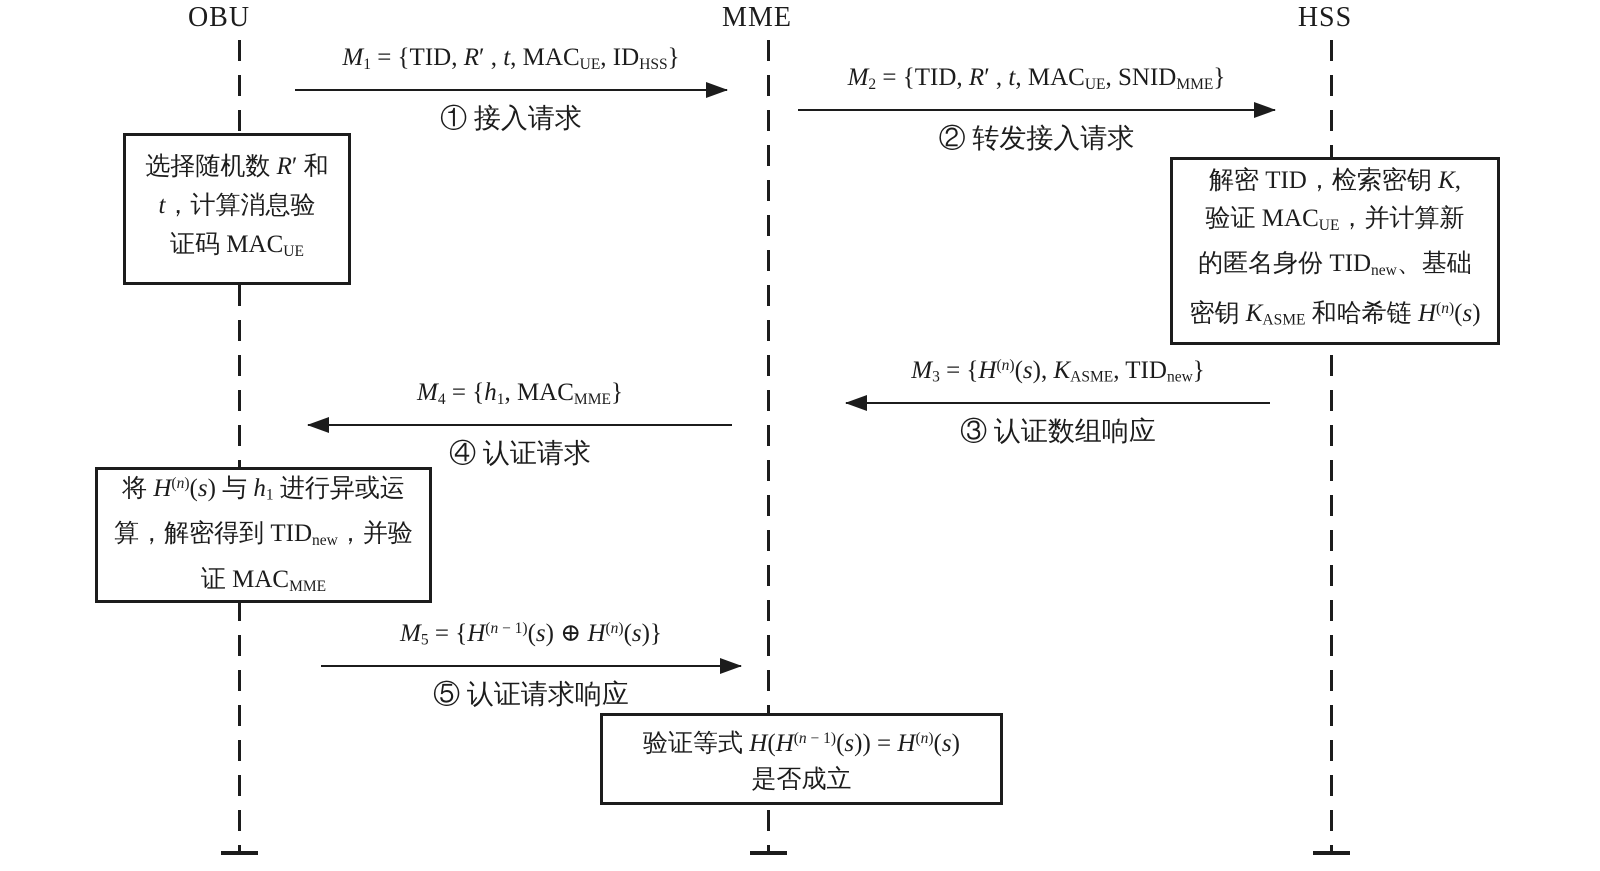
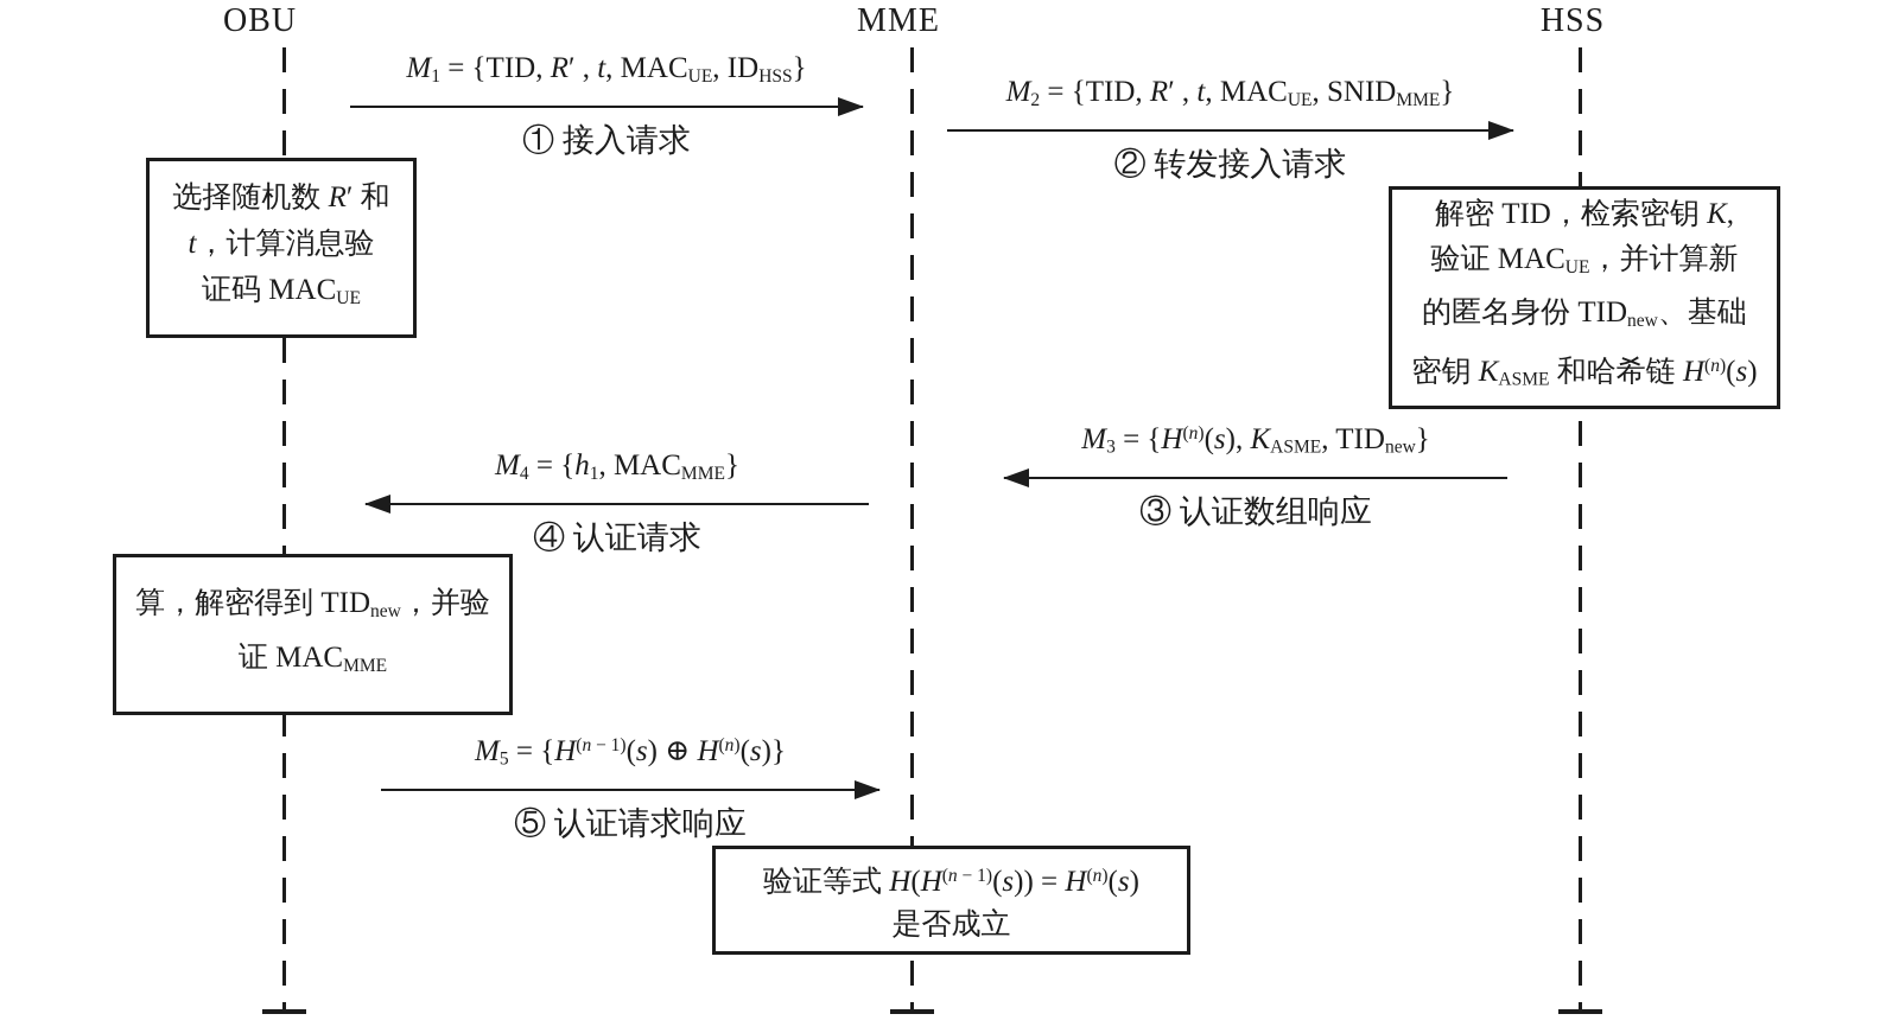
  OBU
  MME
  HSS
  M1 = {TID, R′ , t, MACUE, IDHSS}
  ① 接入请求
  M2 = {TID, R′ , t, MACUE, SNIDMME}
  ② 转发接入请求
  M3 = {H(n)(s), KASME, TIDnew}
  ③ 认证数组响应
  M4 = {h1, MACMME}
  ④ 认证请求
  M5 = {H(n − 1)(s) ⊕ H(n)(s)}
  ⑤ 认证请求响应
  选择随机数 R′ 和
  t，计算消息验
  证码 MACUE
  解密 TID，检索密钥 K,
  验证 MACUE，并计算新
  的匿名身份 TIDnew、基础
  密钥 KASME 和哈希链 H(n)(s)
- 将 H(n)(s) 与 h1 进行异或运
  算，解密得到 TIDnew，并验
  证 MACMME
  验证等式 H(H(n − 1)(s)) = H(n)(s)
  是否成立
